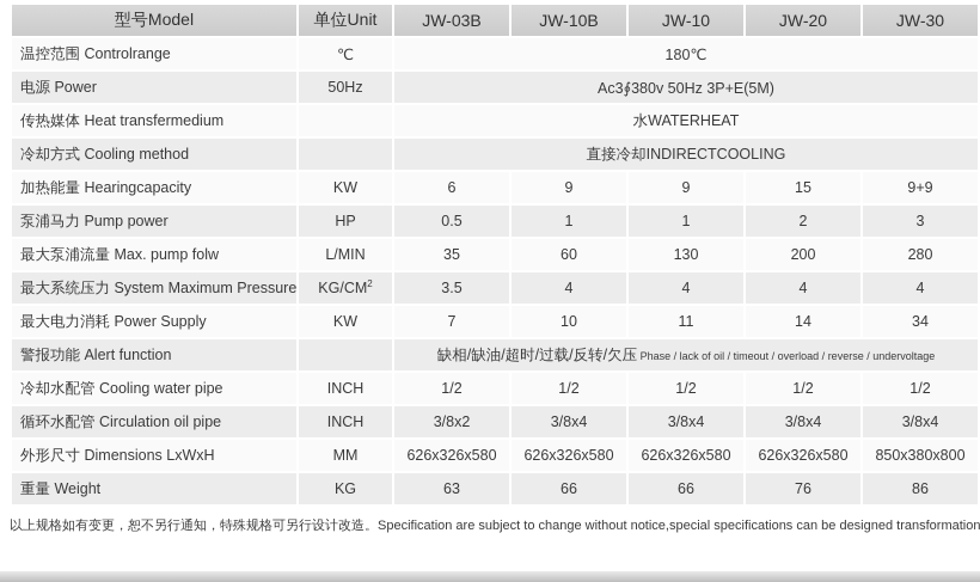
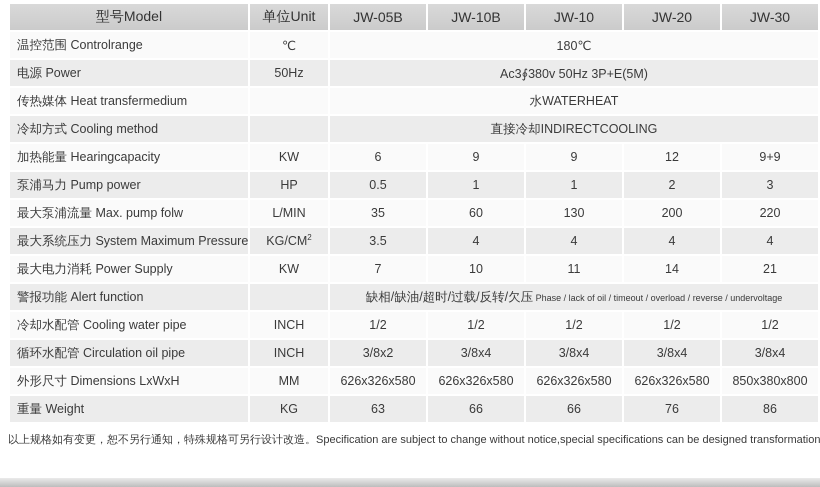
- 型号Model	单位Unit	JW-03B	JW-10B	JW-10	JW-20	JW-30
+ 型号Model	单位Unit	JW-05B	JW-10B	JW-10	JW-20	JW-30
  温控范围 Controlrange	℃	180℃
  电源 Power	50Hz	Ac3∮380v 50Hz 3P+E(5M)
  传热媒体 Heat transfermedium		水WATERHEAT
  冷却方式 Cooling method		直接冷却INDIRECTCOOLING
- 加热能量 Hearingcapacity	KW	6	9	9	15	9+9
+ 加热能量 Hearingcapacity	KW	6	9	9	12	9+9
  泵浦马力 Pump power	HP	0.5	1	1	2	3
- 最大泵浦流量 Max. pump folw	L/MIN	35	60	130	200	280
+ 最大泵浦流量 Max. pump folw	L/MIN	35	60	130	200	220
  最大系统压力 System Maximum Pressure	KG/CM2	3.5	4	4	4	4
- 最大电力消耗 Power Supply	KW	7	10	11	14	34
+ 最大电力消耗 Power Supply	KW	7	10	11	14	21
  警报功能 Alert function		缺相/缺油/超时/过载/反转/欠压 Phase / lack of oil / timeout / overload / reverse / undervoltage
  冷却水配管 Cooling water pipe	INCH	1/2	1/2	1/2	1/2	1/2
  循环水配管 Circulation oil pipe	INCH	3/8x2	3/8x4	3/8x4	3/8x4	3/8x4
  外形尺寸 Dimensions LxWxH	MM	626x326x580	626x326x580	626x326x580	626x326x580	850x380x800
  重量 Weight	KG	63	66	66	76	86
  以上规格如有变更，恕不另行通知，特殊规格可另行设计改造。Specification are subject to change without notice,special specifications can be designed transformation
